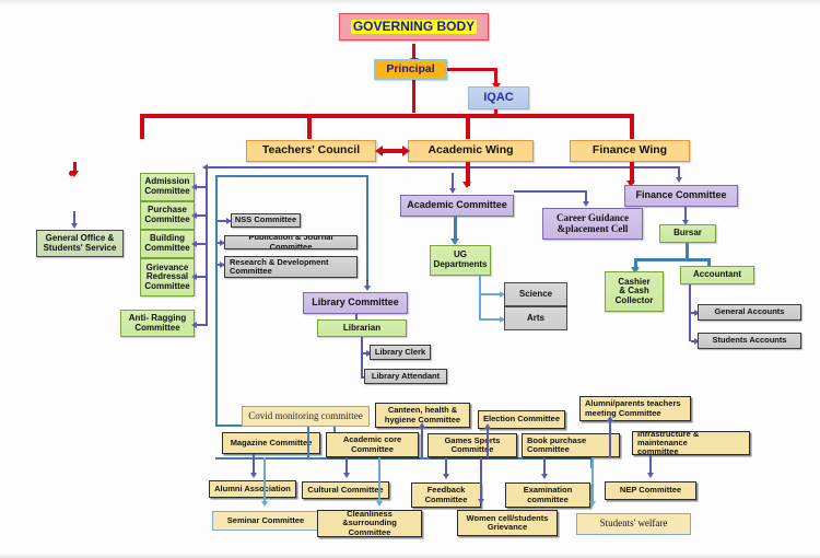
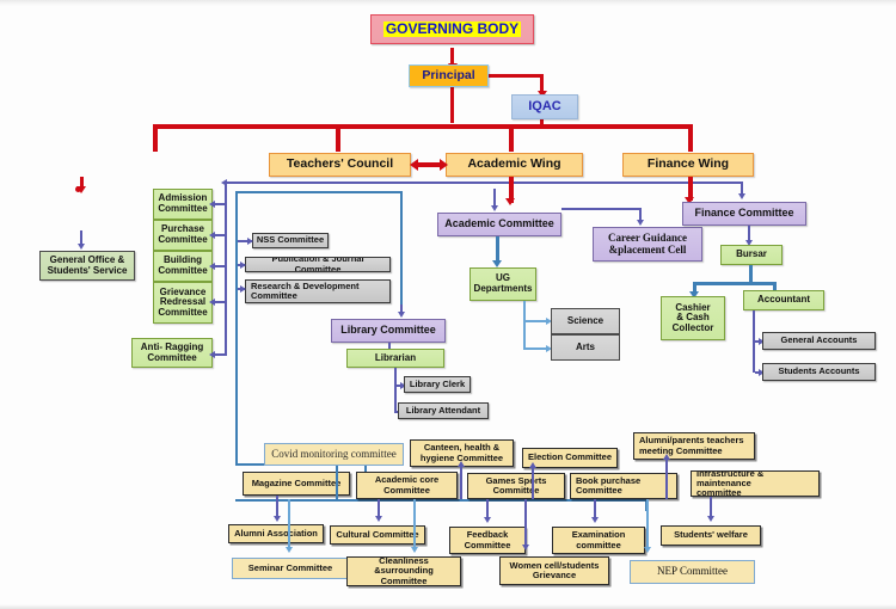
  GOVERNING BODY
  Principal
  IQAC
  Teachers' Council
  Academic Wing
  Finance Wing
  General Office &
  Students' Service
  Admission
  Committee
  Purchase
  Committee
  Building
  Committee
  Grievance
  Redressal
  Committee
  Anti- Ragging
  Committee
  NSS Committee
  Publication & Journal Committee
  Research & Development
  Committee
  Library Committee
  Librarian
  Library Clerk
  Library Attendant
  Academic Committee
  Career Guidance
  &placement Cell
  UG
  Departments
  Science
  Arts
  Finance Committee
  Bursar
  Cashier
  & Cash
  Collector
  Accountant
  General Accounts
  Students Accounts
  Covid monitoring committee
  Magazine Committee
  Canteen, health &
  hygiene Committee
  Election Committee
  Alumni/parents teachers
  meeting Committee
  Academic core
  Committee
  Games Sprts
  Committe
  Book purchase
  Committee
  Infrastructure & maintenance
  committee
  Alumni Association
  Cultural Committee
  Feedback
  Committee
  Examination
  committee
- NEP Committee
+ Students' welfare
  Seminar Committee
  Cleanliness &surrounding
  Committee
  Women cell/students
  Grievance
- Students' welfare
+ NEP Committee
